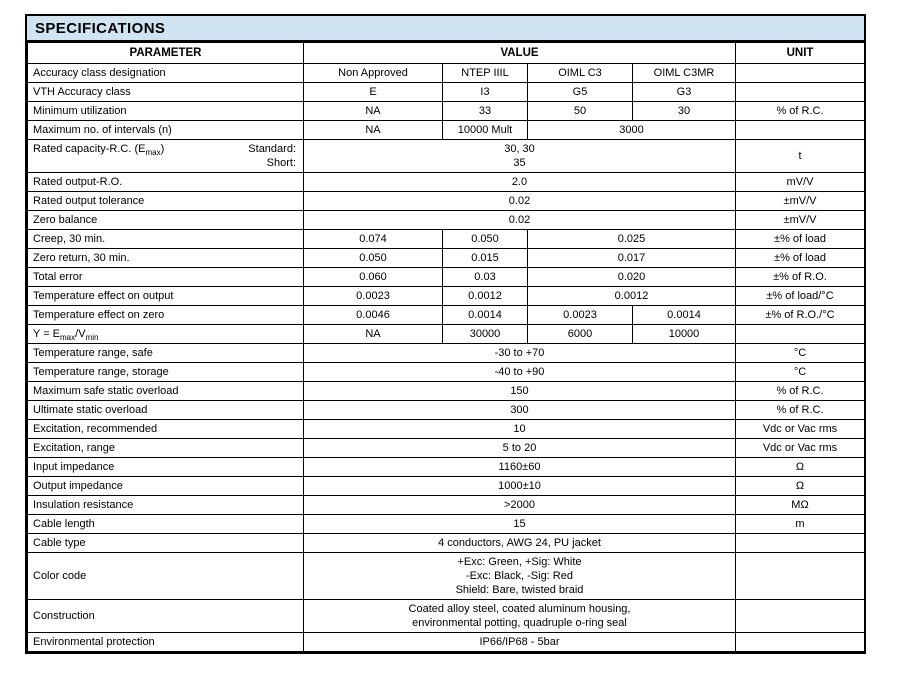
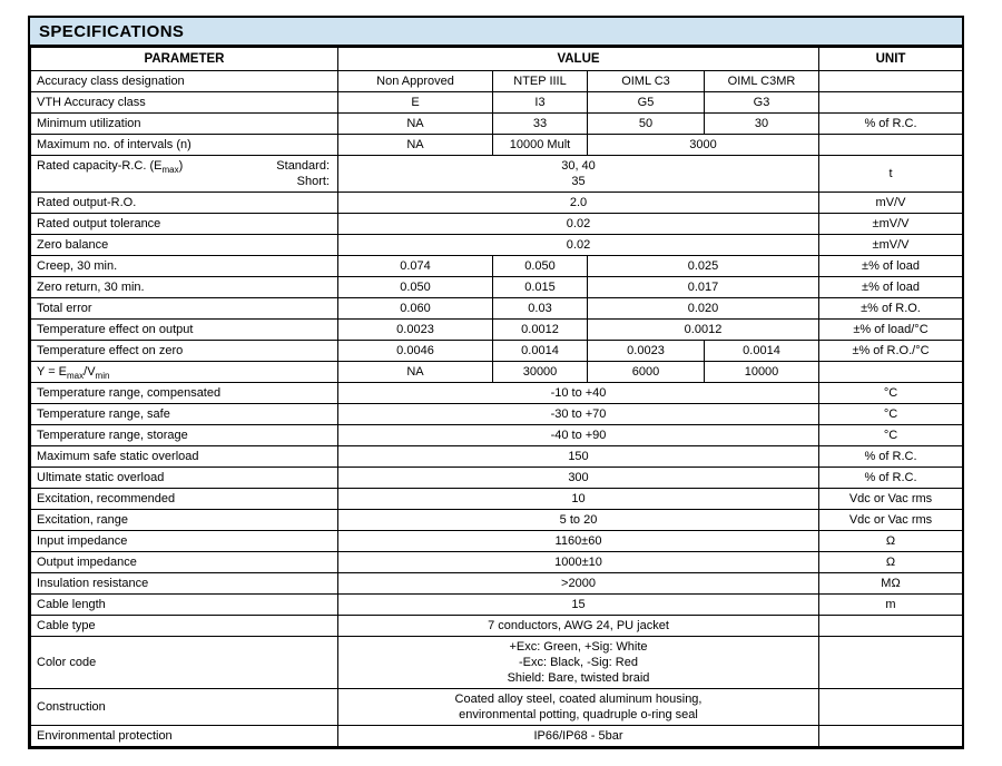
  SPECIFICATIONS
  PARAMETER	VALUE	UNIT
  Accuracy class designation	Non Approved	NTEP IIIL	OIML C3	OIML C3MR
  VTH Accuracy class	E	I3	G5	G3
  Minimum utilization	NA	33	50	30	% of R.C.
  Maximum no. of intervals (n)	NA	10000 Mult	3000
- Rated capacity-R.C. (Emax) Standard:Short:	30, 3035	t
+ Rated capacity-R.C. (Emax) Standard:Short:	30, 4035	t
  Rated output-R.O.	2.0	mV/V
  Rated output tolerance	0.02	±mV/V
  Zero balance	0.02	±mV/V
  Creep, 30 min.	0.074	0.050	0.025	±% of load
  Zero return, 30 min.	0.050	0.015	0.017	±% of load
  Total error	0.060	0.03	0.020	±% of R.O.
  Temperature effect on output	0.0023	0.0012	0.0012	±% of load/°C
  Temperature effect on zero	0.0046	0.0014	0.0023	0.0014	±% of R.O./°C
  Y = Emax/Vmin	NA	30000	6000	10000
+ Temperature range, compensated	-10 to +40	°C
  Temperature range, safe	-30 to +70	°C
  Temperature range, storage	-40 to +90	°C
  Maximum safe static overload	150	% of R.C.
  Ultimate static overload	300	% of R.C.
  Excitation, recommended	10	Vdc or Vac rms
  Excitation, range	5 to 20	Vdc or Vac rms
  Input impedance	1160±60	Ω
  Output impedance	1000±10	Ω
  Insulation resistance	>2000	MΩ
  Cable length	15	m
- Cable type	4 conductors, AWG 24, PU jacket
+ Cable type	7 conductors, AWG 24, PU jacket
  Color code	+Exc: Green, +Sig: White-Exc: Black, -Sig: RedShield: Bare, twisted braid
  Construction	Coated alloy steel, coated aluminum housing,environmental potting, quadruple o-ring seal
  Environmental protection	IP66/IP68 - 5bar
